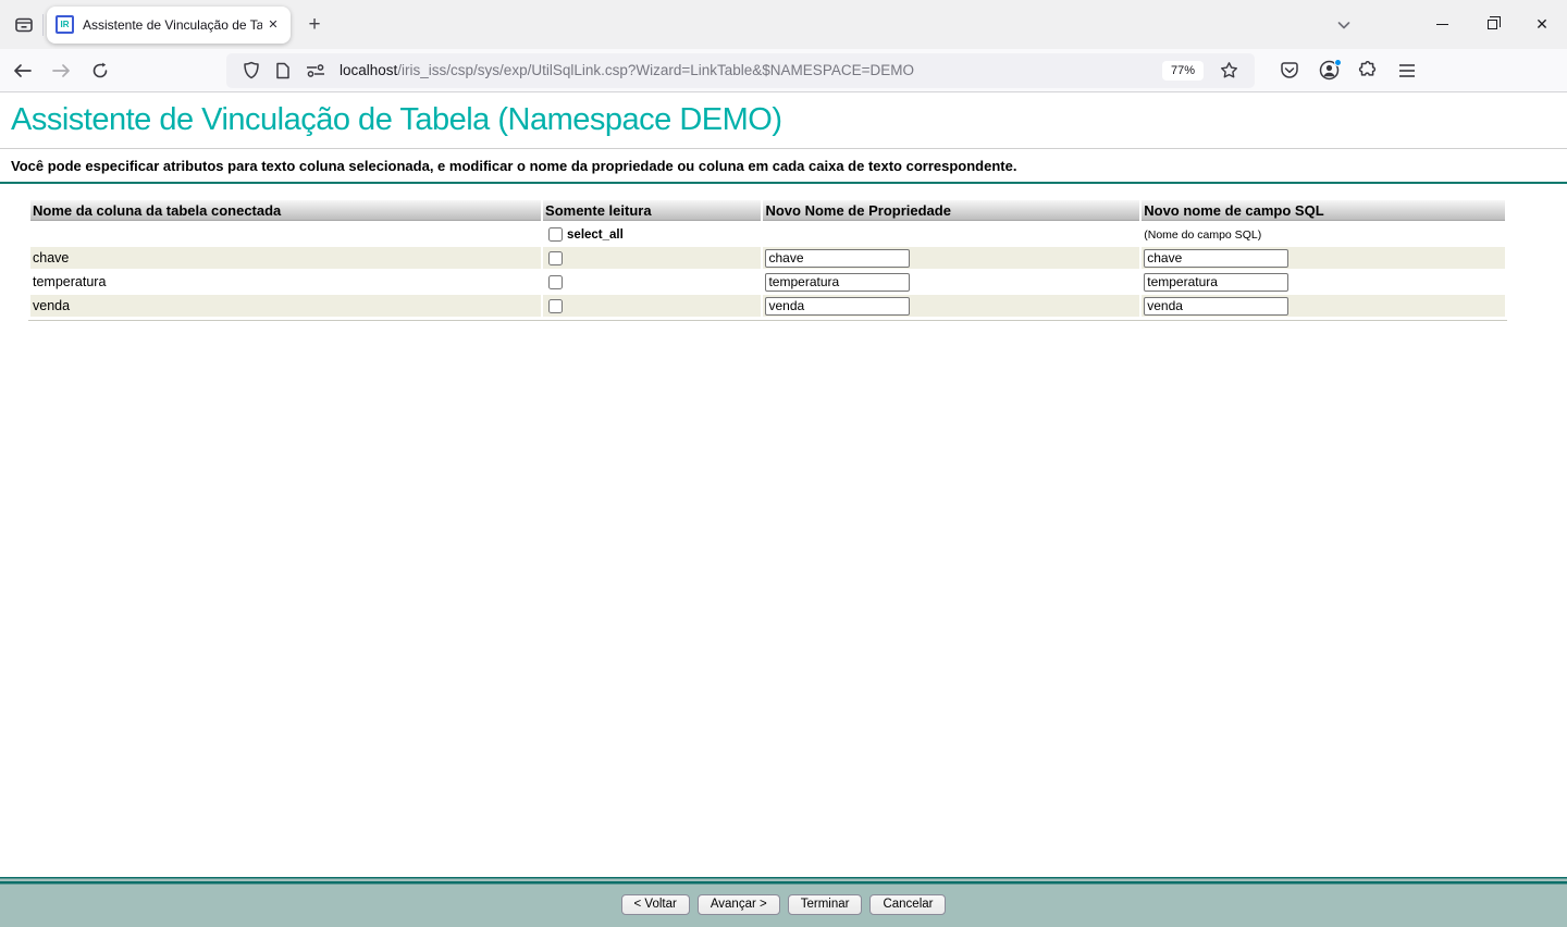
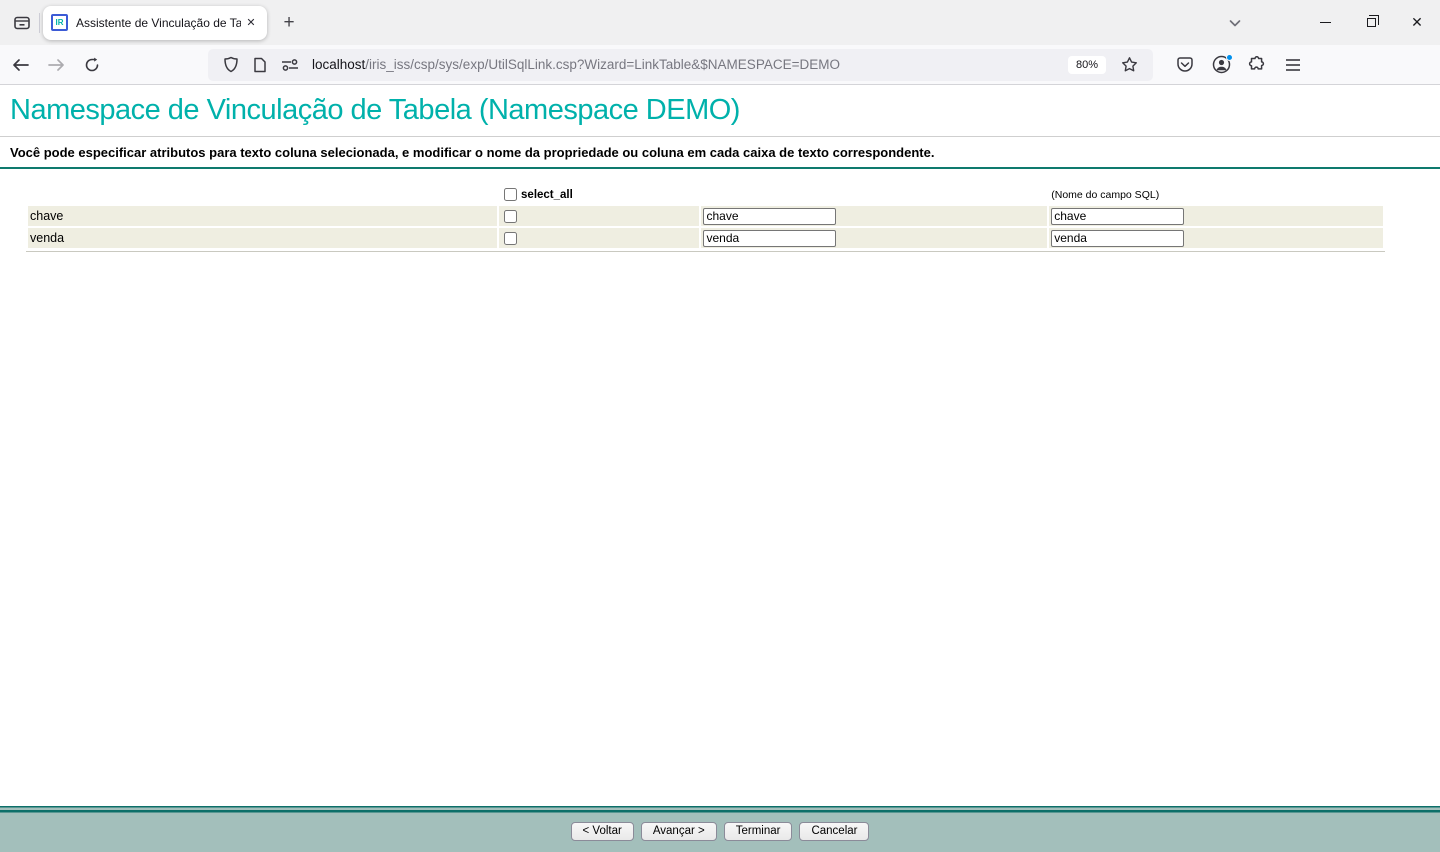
  IR
  Assistente de Vinculação de Ta
  ✕
  +
  ✕
  localhost/iris_iss/csp/sys/exp/UtilSqlLink.csp?Wizard=LinkTable&$NAMESPACE=DEMO
- 77%
+ 80%
- Assistente de Vinculação de Tabela (Namespace DEMO)
+ Namespace de Vinculação de Tabela (Namespace DEMO)
  Você pode especificar atributos para texto coluna selecionada, e modificar o nome da propriedade ou coluna em cada caixa de texto correspondente.
- Nome da coluna da tabela conectada	Somente leitura	Novo Nome de Propriedade	Novo nome de campo SQL
  	select_all		(Nome do campo SQL)
  chave		chave	chave
- temperatura		temperatura	temperatura
  venda		venda	venda
  < Voltar
  Avançar >
  Terminar
  Cancelar
